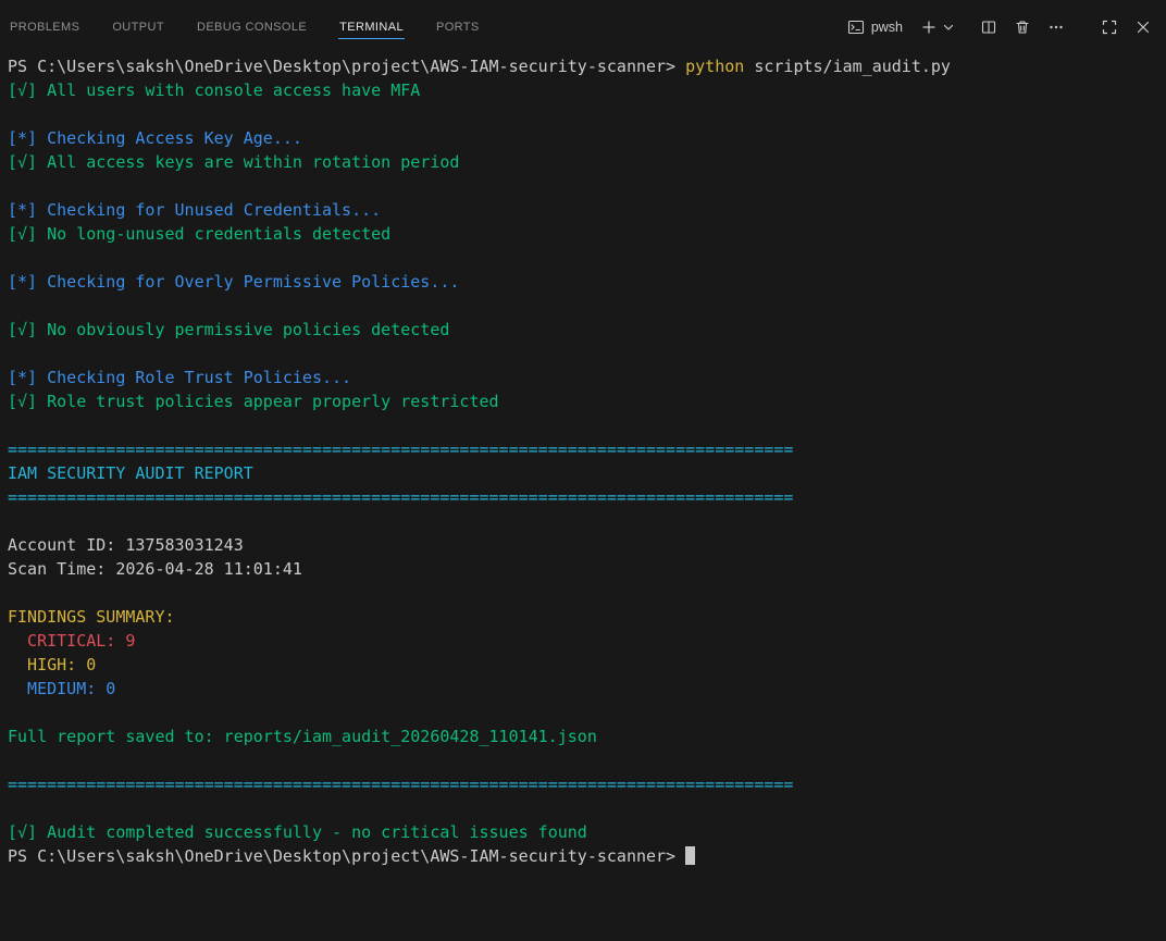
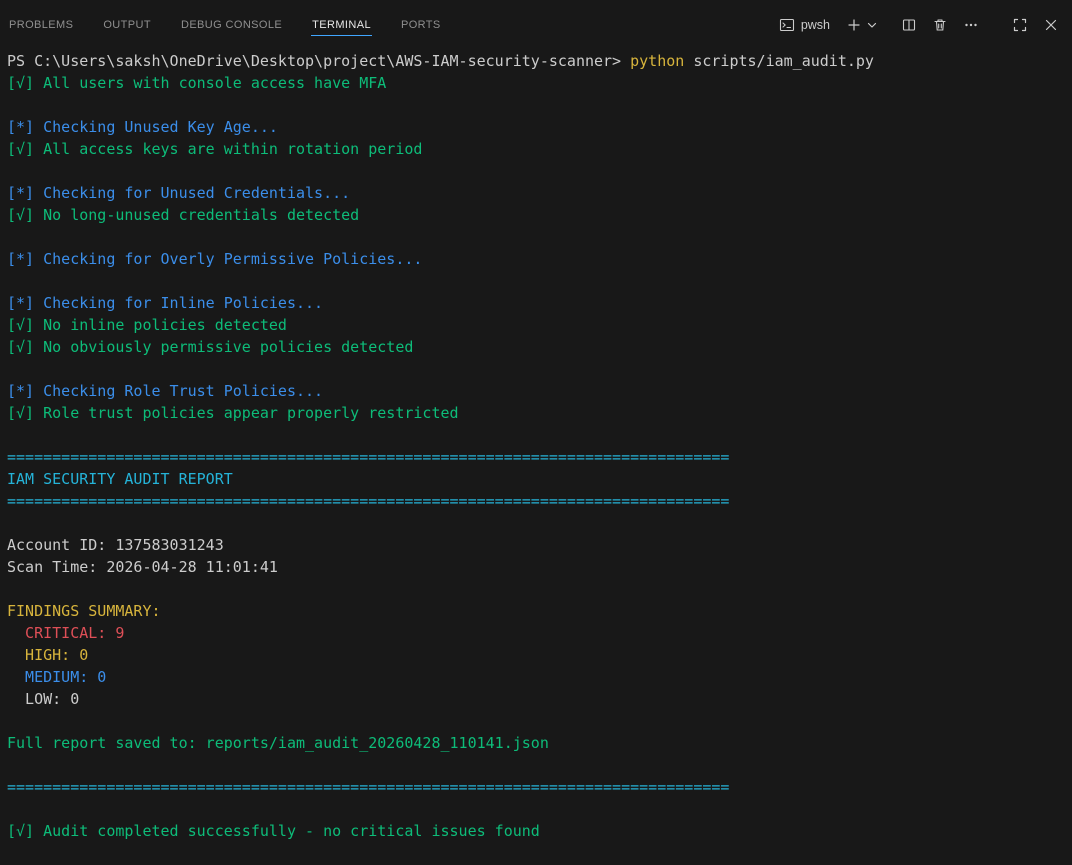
  PROBLEMS
  OUTPUT
  DEBUG CONSOLE
  TERMINAL
  PORTS
  pwsh
  PS C:\Users\saksh\OneDrive\Desktop\project\AWS-IAM-security-scanner> python scripts/iam_audit.py
  [√] All users with console access have MFA
- [*] Checking Access Key Age...
+ [*] Checking Unused Key Age...
  [√] All access keys are within rotation period
  [*] Checking for Unused Credentials...
  [√] No long-unused credentials detected
  [*] Checking for Overly Permissive Policies...
+ [*] Checking for Inline Policies...
+ [√] No inline policies detected
  [√] No obviously permissive policies detected
  [*] Checking Role Trust Policies...
  [√] Role trust policies appear properly restricted
  ================================================================================
  IAM SECURITY AUDIT REPORT
  ================================================================================
  Account ID: 137583031243
  Scan Time: 2026-04-28 11:01:41
  FINDINGS SUMMARY:
  CRITICAL: 9
  HIGH: 0
  MEDIUM: 0
+ LOW: 0
  Full report saved to: reports/iam_audit_20260428_110141.json
  ================================================================================
  [√] Audit completed successfully - no critical issues found
- PS C:\Users\saksh\OneDrive\Desktop\project\AWS-IAM-security-scanner>
